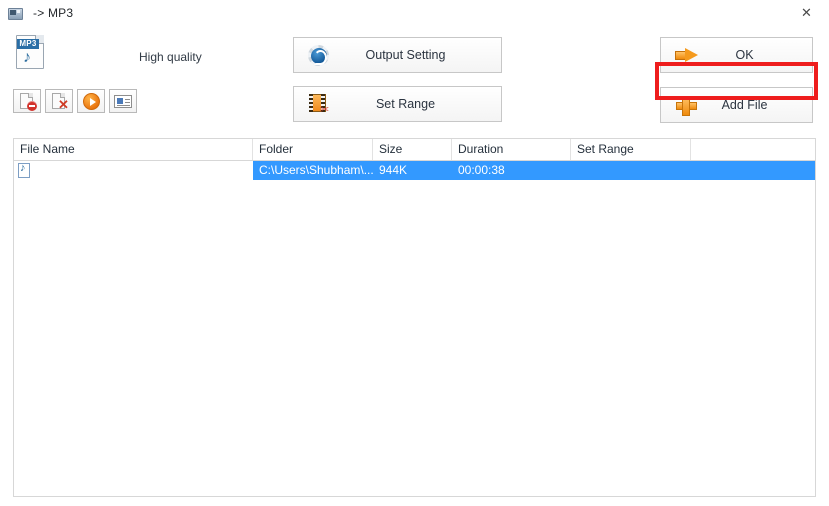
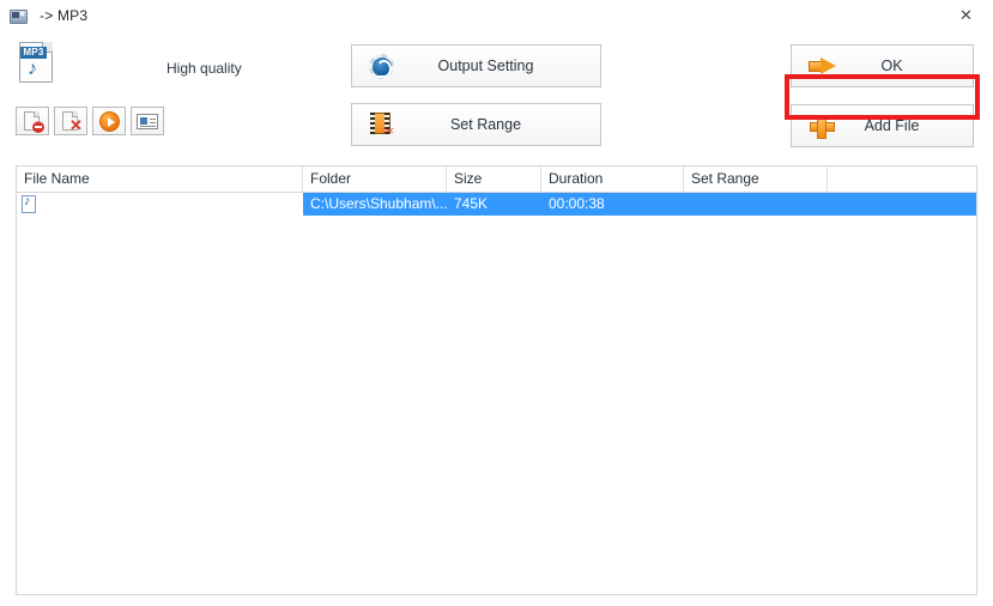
  -> MP3
  ✕
  MP3
  ♪
  High quality
  ✕
  Output Setting
  ✂
  Set Range
  OK
  Add File
  File Name
  Folder
  Size
  Duration
  Set Range
  C:\Users\Shubham\..
- 944K
+ 745K
  00:00:38
